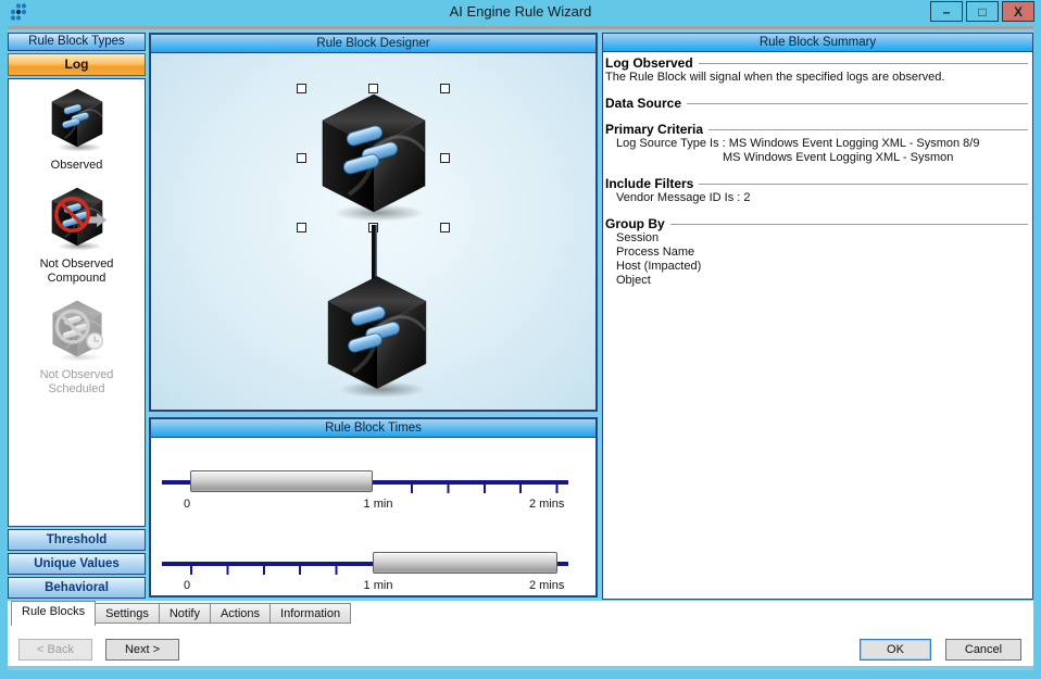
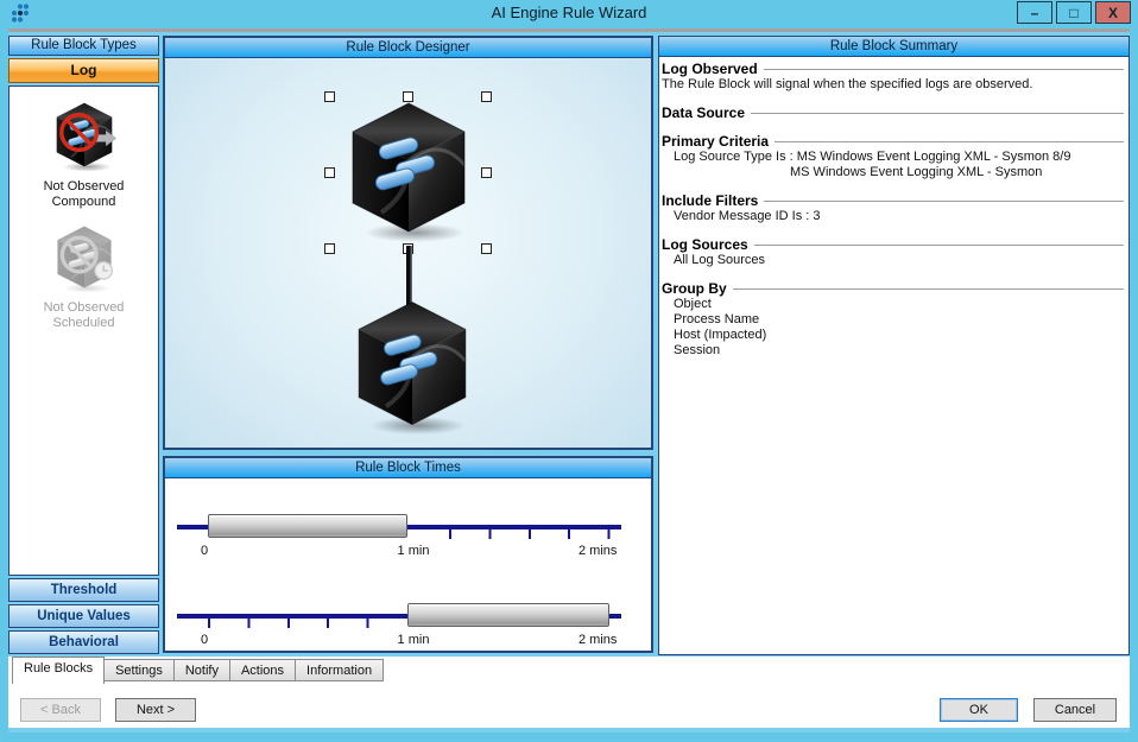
  AI Engine Rule Wizard
  –
  □
  X
  Rule Block Types
  Log
- Observed
  Not Observed
  Compound
  Not Observed
  Scheduled
  Threshold
  Unique Values
  Behavioral
  Rule Block Designer
  Rule Block Times
  0
  1 min
  2 mins
  0
  1 min
  2 mins
  Rule Block Summary
  Log Observed
  The Rule Block will signal when the specified logs are observed.
  Data Source
  Primary Criteria
  Log Source Type Is : MS Windows Event Logging XML - Sysmon 8/9
  MS Windows Event Logging XML - Sysmon
  Include Filters
- Vendor Message ID Is : 2
+ Vendor Message ID Is : 3
+ Log Sources
+ All Log Sources
  Group By
- Session
+ Object
  Process Name
  Host (Impacted)
- Object
+ Session
  Rule Blocks
  Settings
  Notify
  Actions
  Information
  < Back
  Next >
  OK
  Cancel
